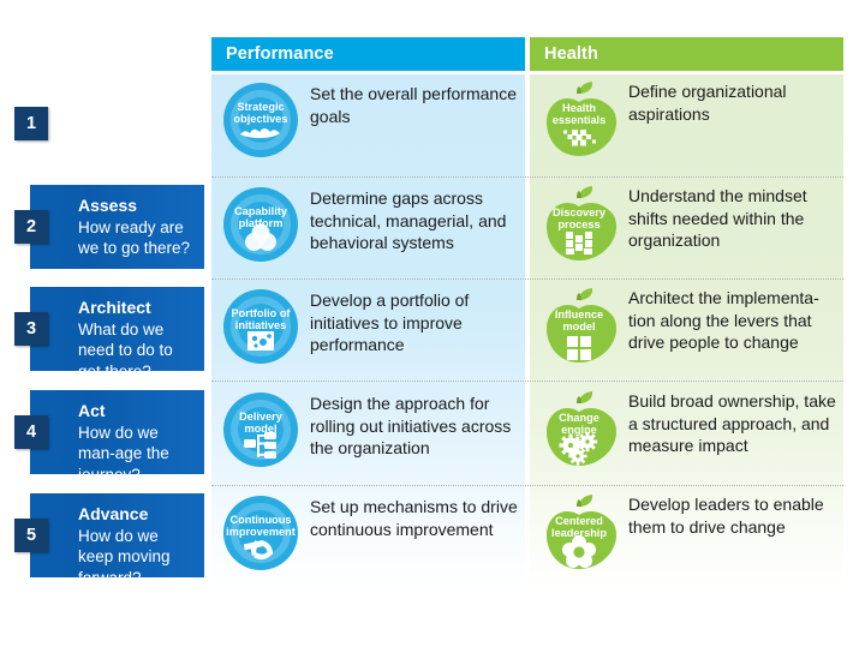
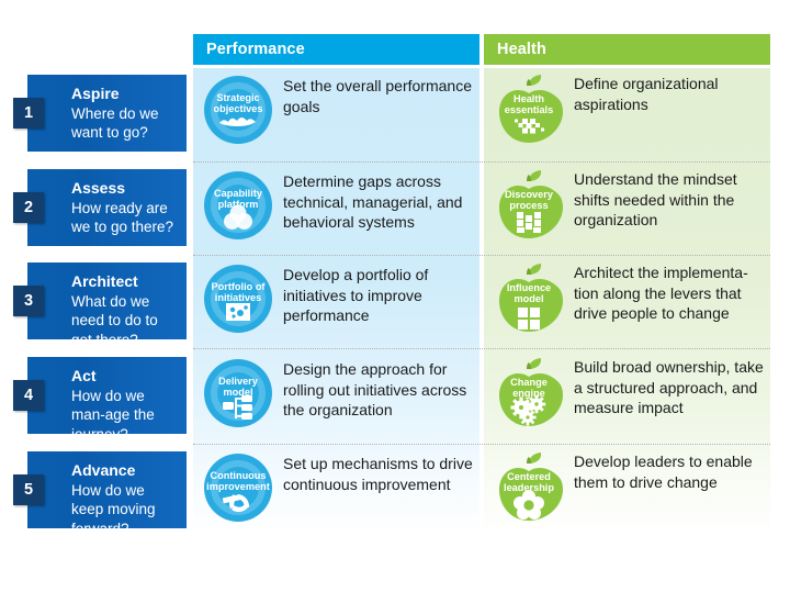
  Performance
  Health
+ Aspire
+ Where do we want to go?
  1
  Assess
  How ready are we to go there?
  2
  Architect
  What do we need to do to get there?
  3
  Act
  How do we man-age the journey?
  4
  Advance
  How do we keep moving forward?
  5
  Strategic objectives
  Set the overall performance goals
  Capability platform
  Determine gaps across technical, managerial, and behavioral systems
  Portfolio of initiatives
  Develop a portfolio of initiatives to improve performance
  Delivery model
  Design the approach for rolling out initiatives across the organization
  Continuous improvement
  Set up mechanisms to drive continuous improvement
  Health essentials
  Define organizational aspirations
  Discovery process
  Understand the mindset shifts needed within the organization
  Influence model
  Architect the implementa-tion along the levers that drive people to change
  Change engine
  Build broad ownership, take a structured approach, and measure impact
  Centered leadership
  Develop leaders to enable them to drive change
